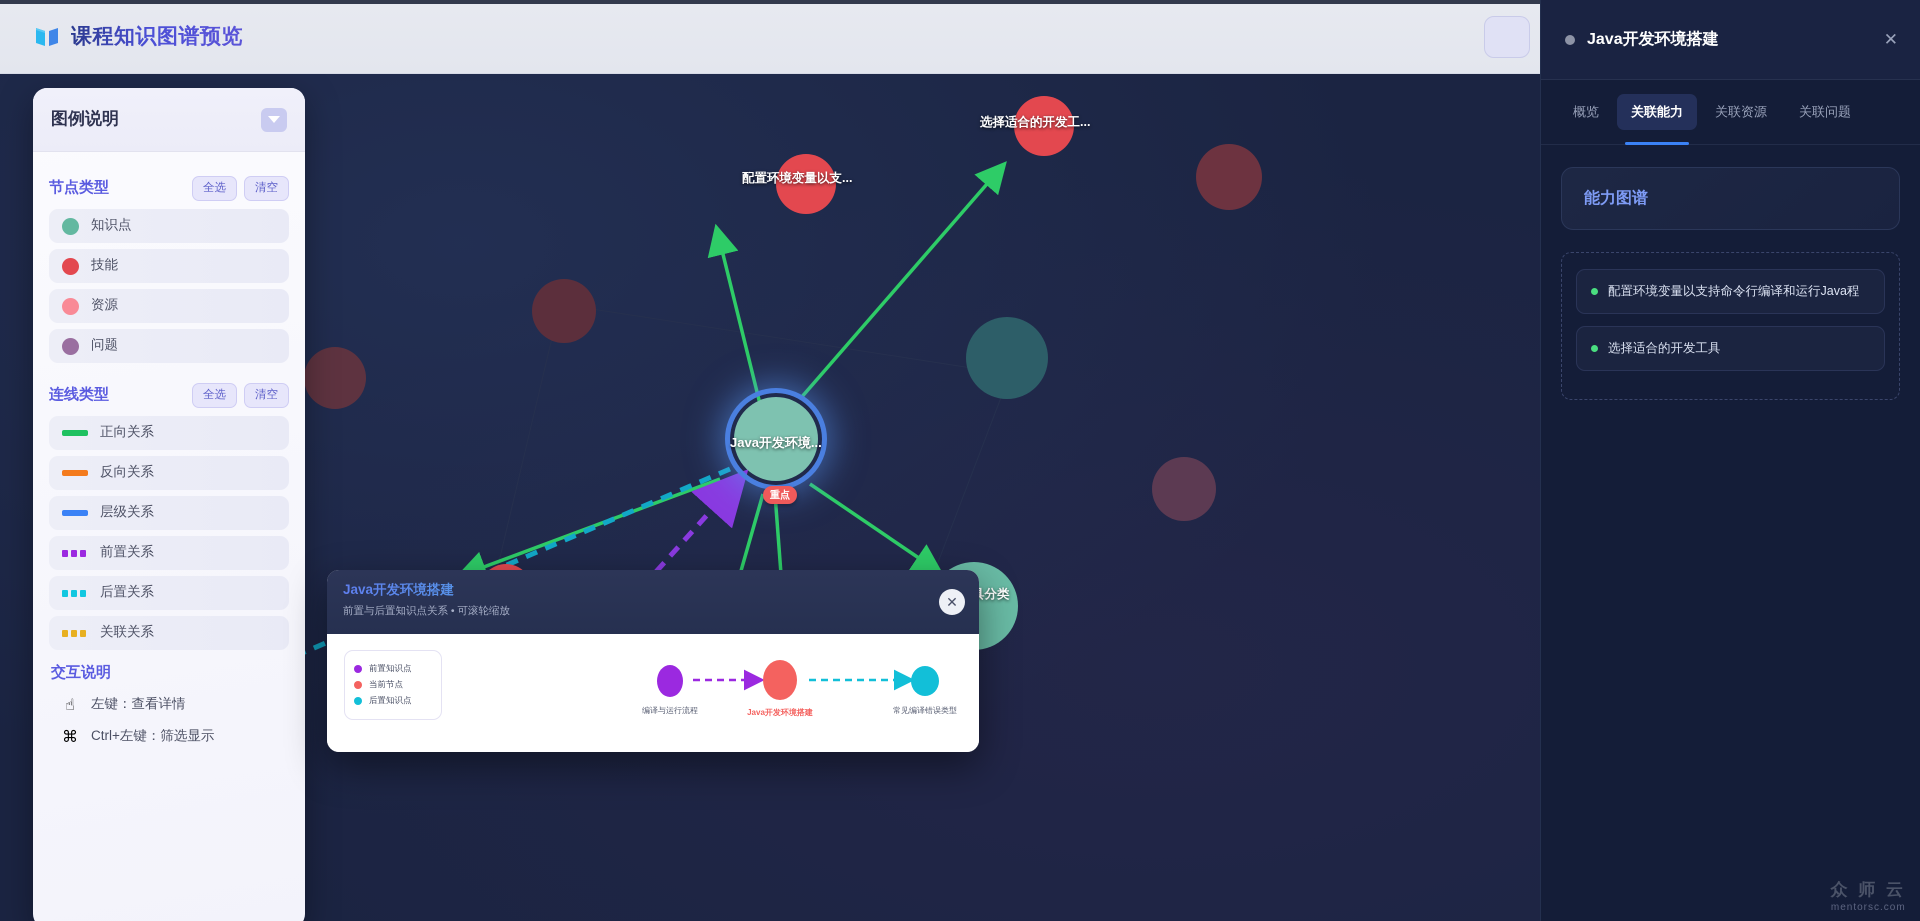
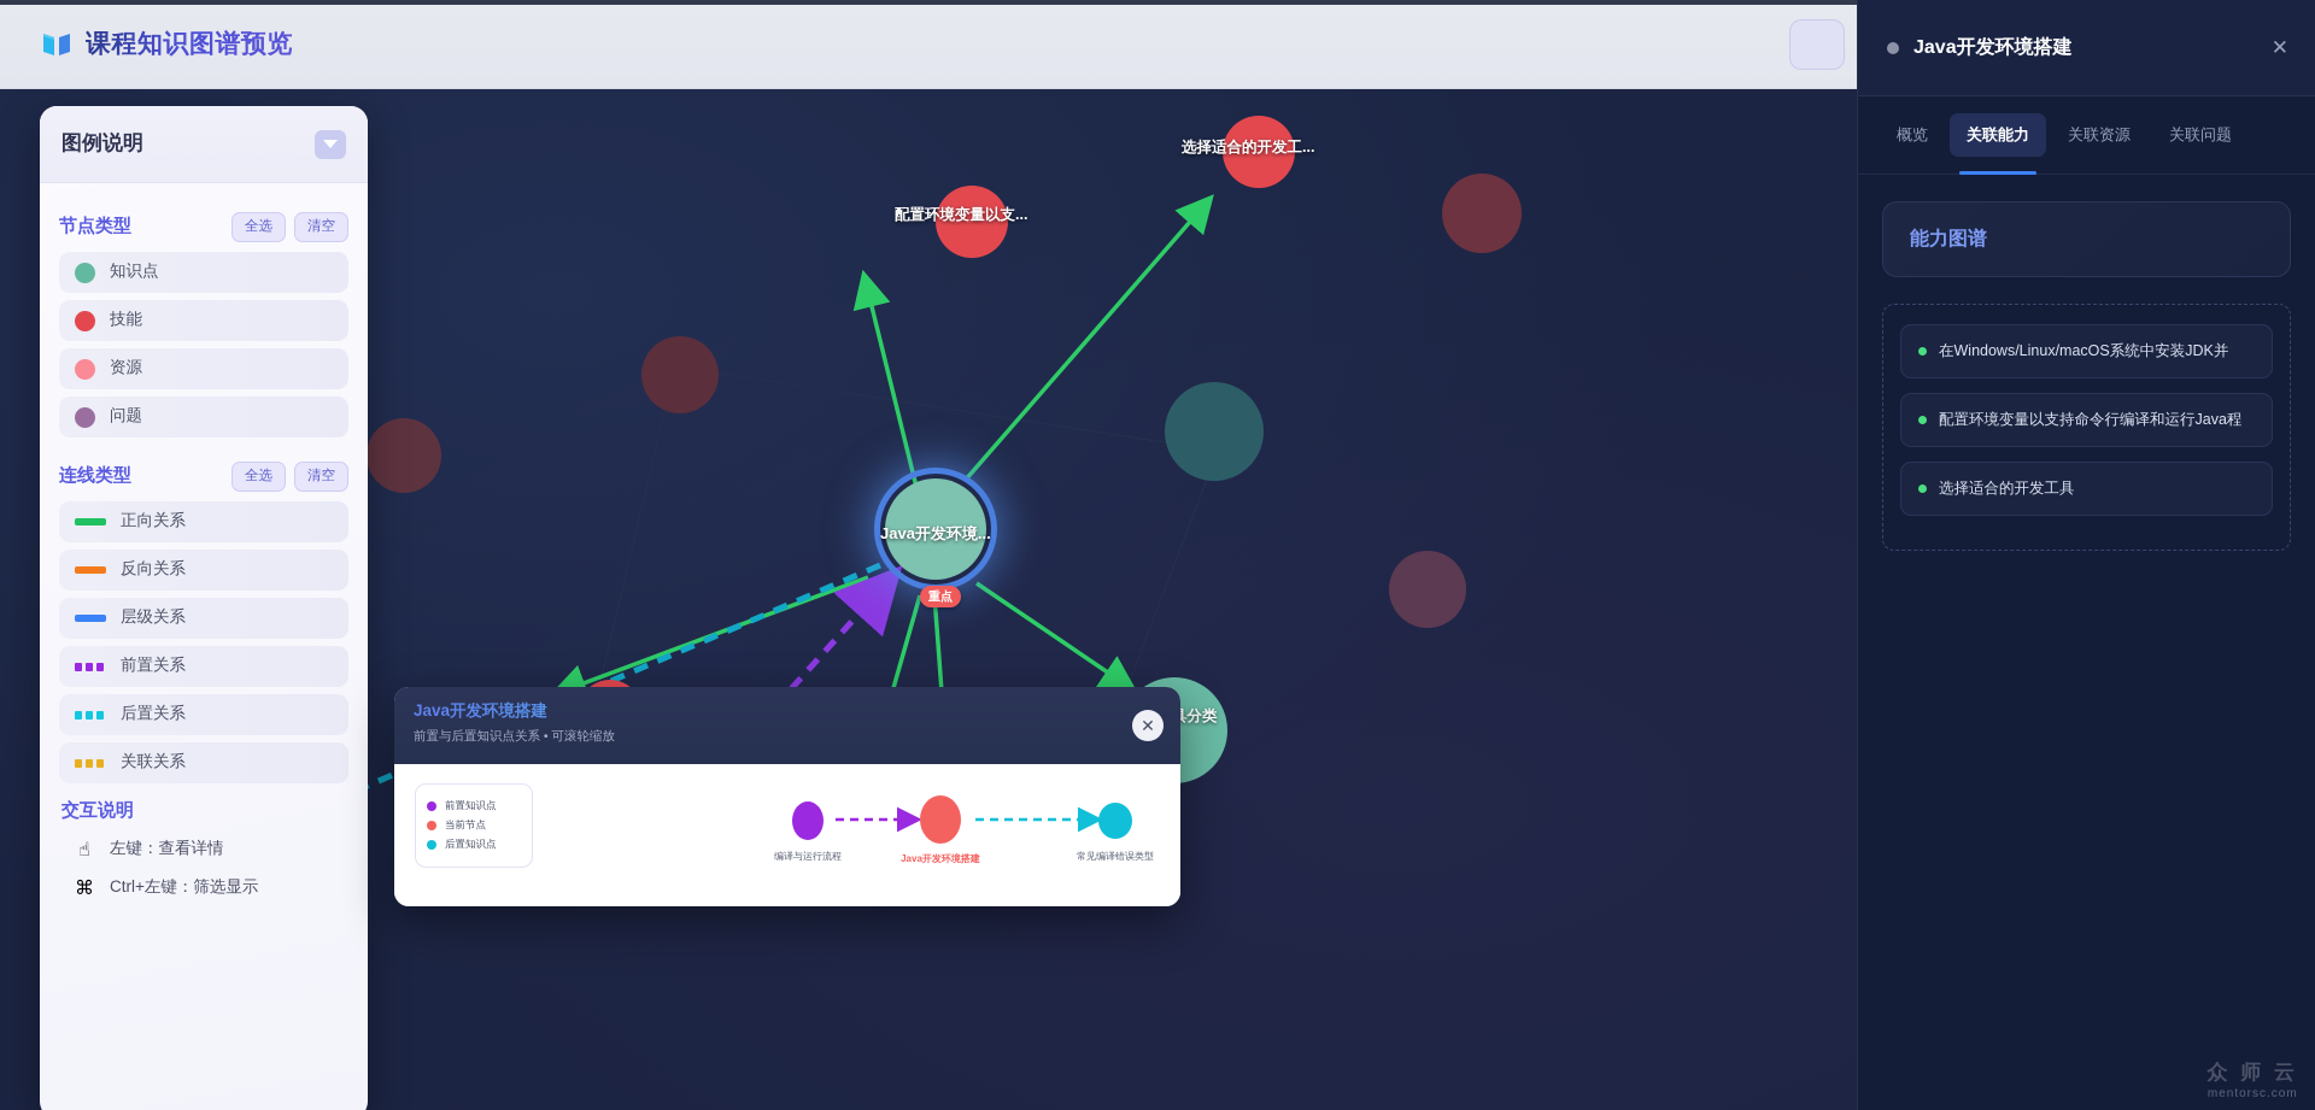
  课程知识图谱预览
  配置环境变量以支...
  选择适合的开发工...
  Java开发环境...
  重点
  图例说明
  节点类型
  全选
  清空
  知识点
  技能
  资源
  问题
  连线类型
  全选
  清空
  正向关系
  反向关系
  层级关系
  前置关系
  后置关系
  关联关系
  交互说明
  ☝
  左键：查看详情
  ⌘
  Ctrl+左键：筛选显示
  Java开发环境搭建
  前置与后置知识点关系 • 可滚轮缩放
  ✕
  前置知识点
  当前节点
  后置知识点
  编译与运行流程
  Java开发环境搭建
  常见编译错误类型
  Java开发环境搭建
  ✕
  概览
  关联能力
  关联资源
  关联问题
  能力图谱
+ 在Windows/Linux/macOS系统中安装JDK并
  配置环境变量以支持命令行编译和运行Java程
  选择适合的开发工具
  众 师 云
  mentorsc.com
